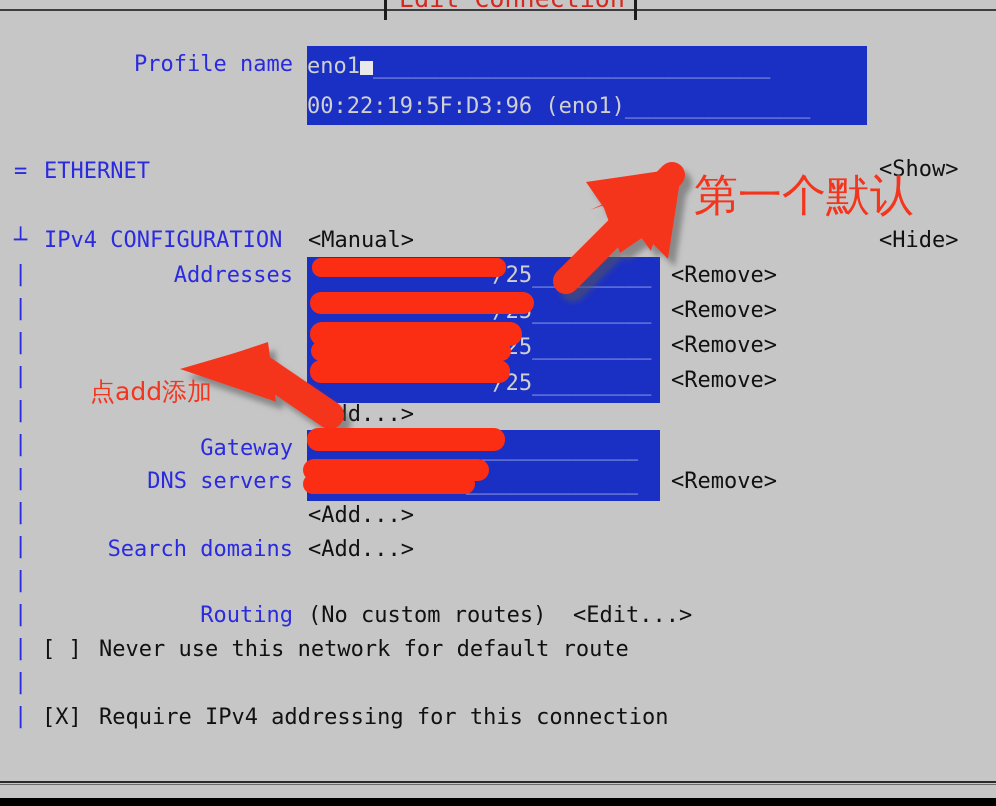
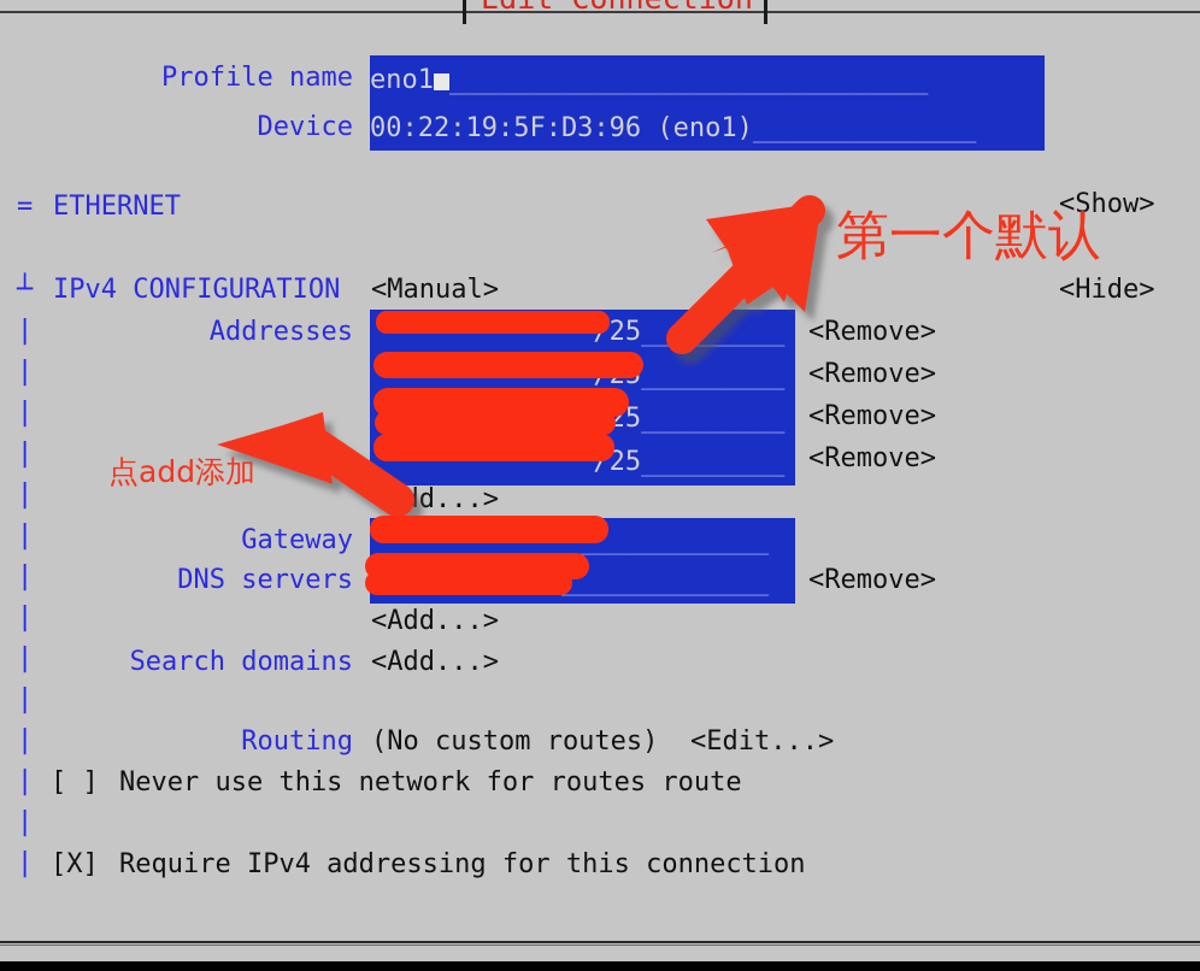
  Profile name
  eno1 ______________________________
+ Device
  00:22:19:5F:D3:96 (eno1)______________
  =
  ETHERNET
  <Show>
  ┴
  IPv4 CONFIGURATION
  <Manual>
  <Hide>
  |
  |
  |
  |
  |
  |
  |
  |
  |
  |
  |
  |
  |
  |
  Addresses
  25_______
  <Remove>
  _________
  <Remove>
  25_________
  <Remove>
  /25_________
  <Remove>
  Gateway
  __________
  DNS servers
  ____________
  <Remove>
  <Add...>
  Search domains
  <Add...>
  Routing
  (No custom routes)
  <Edit...>
  [ ]
- Never use this network for default route
+ Never use this network for routes route
  [X]
  Require IPv4 addressing for this connection
  第一个默认
  点add添加
